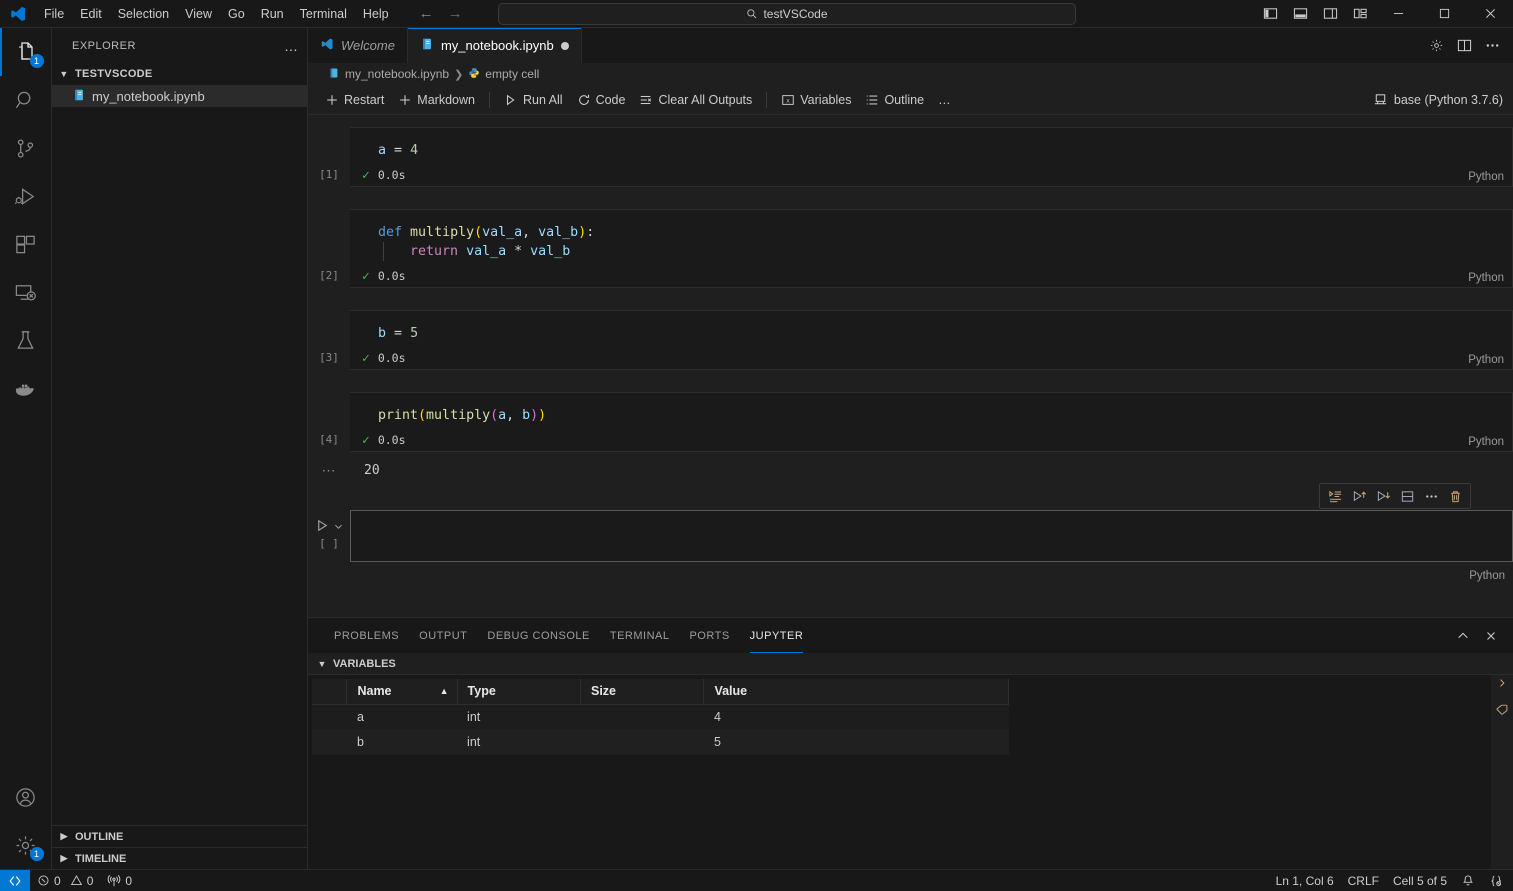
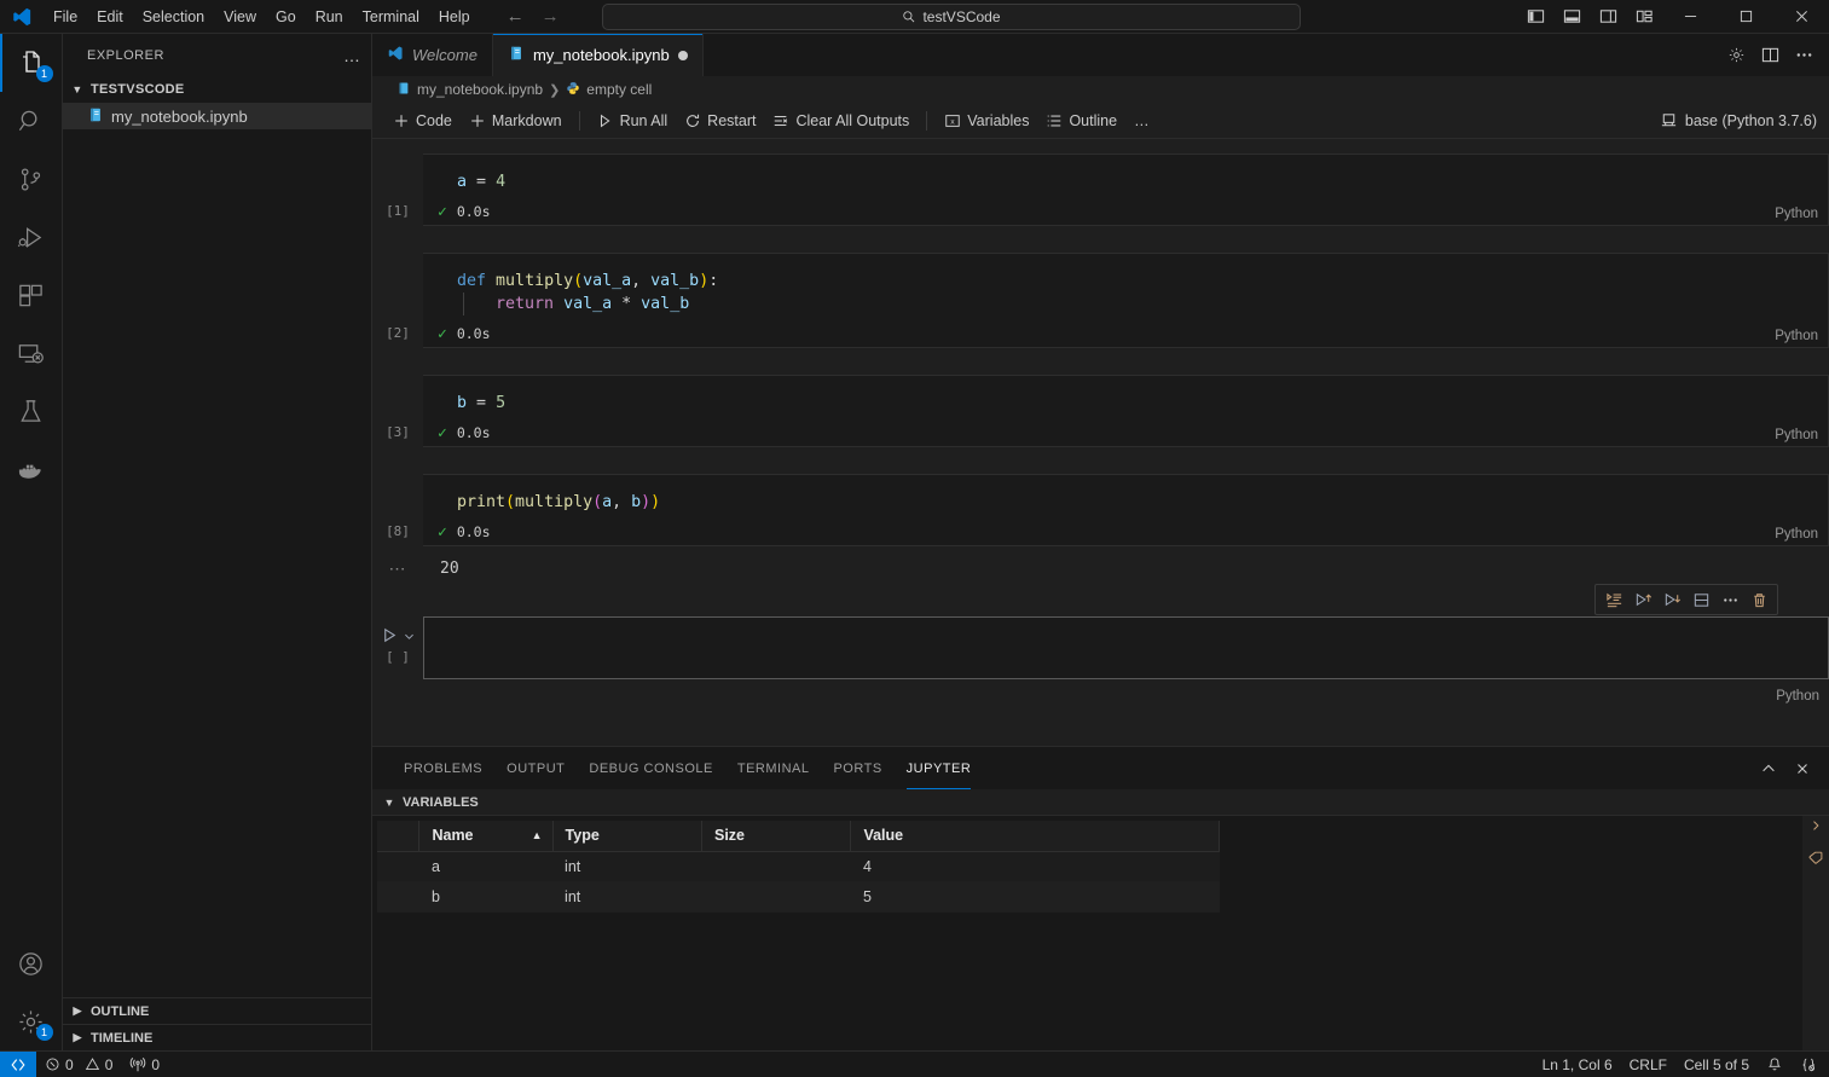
  File
  Edit
  Selection
  View
  Go
  Run
  Terminal
  Help
  ←
  →
  testVSCode
  1
  1
  EXPLORER
  …
  ▼
  TESTVSCODE
  my_notebook.ipynb
  ▶
  OUTLINE
  ▶
  TIMELINE
  Welcome
  my_notebook.ipynb
  my_notebook.ipynb
  ❯
  empty cell
- Restart
+ Code
  Markdown
  Run All
- Code
+ Restart
  Clear All Outputs
  Variables
  Outline
  …
  base (Python 3.7.6)
  [1]
  a = 4
  ✓
  0.0s
  Python
  [2]
  def multiply(val_a, val_b):
  return val_a * val_b
  ✓
  0.0s
  Python
  [3]
  b = 5
  ✓
  0.0s
  Python
- [4]
+ [8]
  print(multiply(a, b))
  ✓
  0.0s
  Python
  ⋯
  20
  [ ]
  Python
  PROBLEMS
  OUTPUT
  DEBUG CONSOLE
  TERMINAL
  PORTS
  JUPYTER
  ▼
  VARIABLES
  	Name ▲	Type	Size	Value
  	a	int		4
  	b	int		5
  0
  0
  0
  Ln 1, Col 6
  CRLF
  Cell 5 of 5
